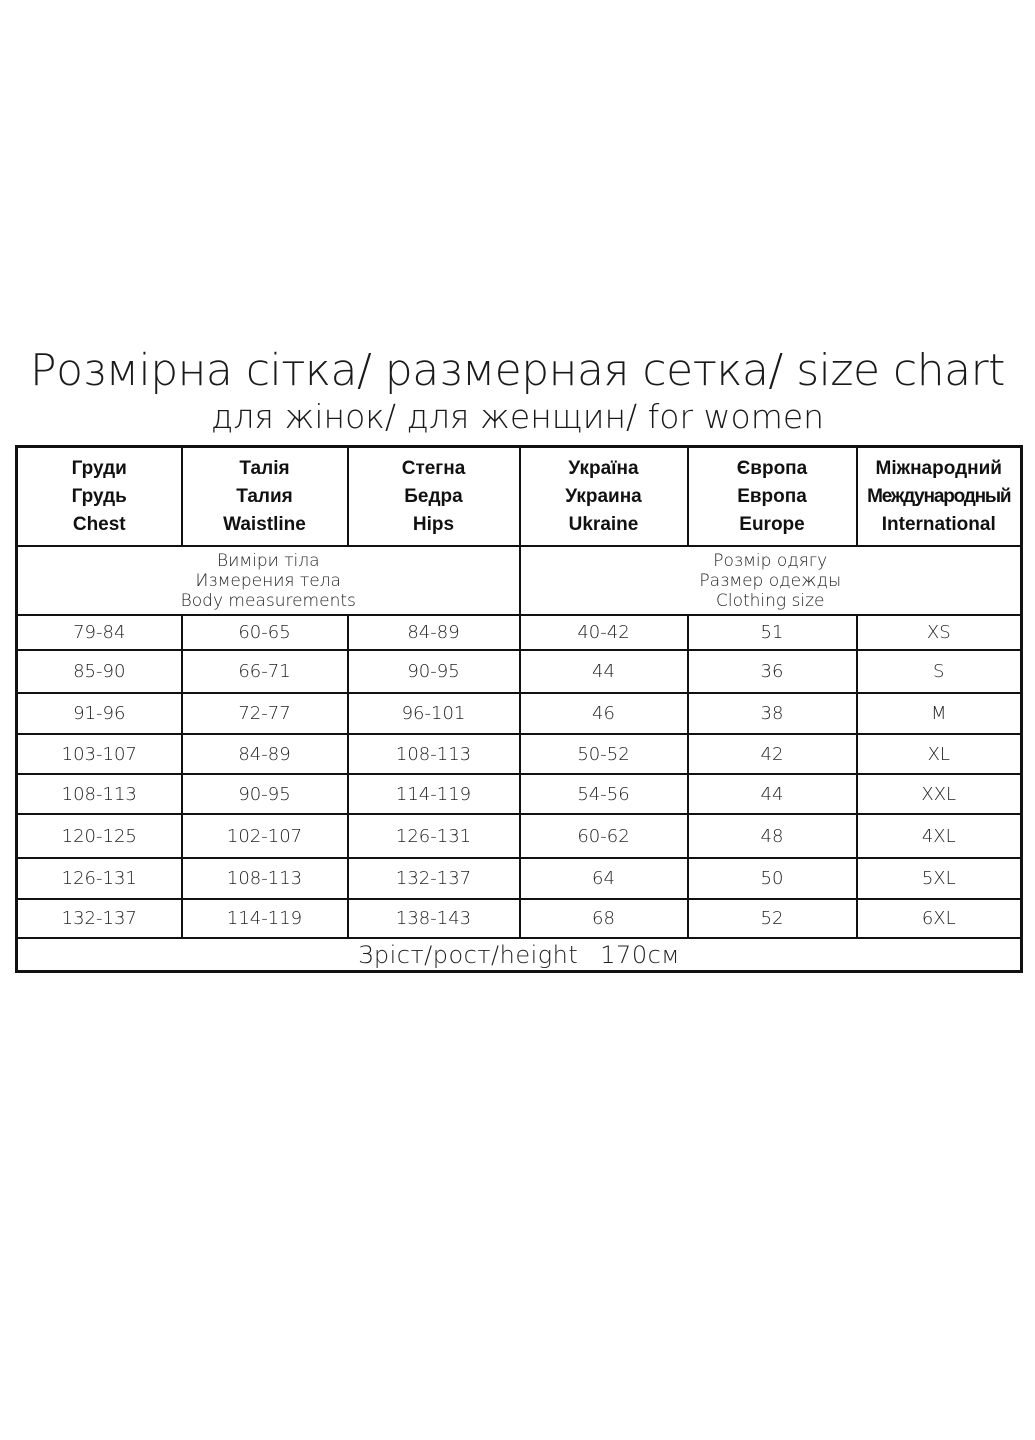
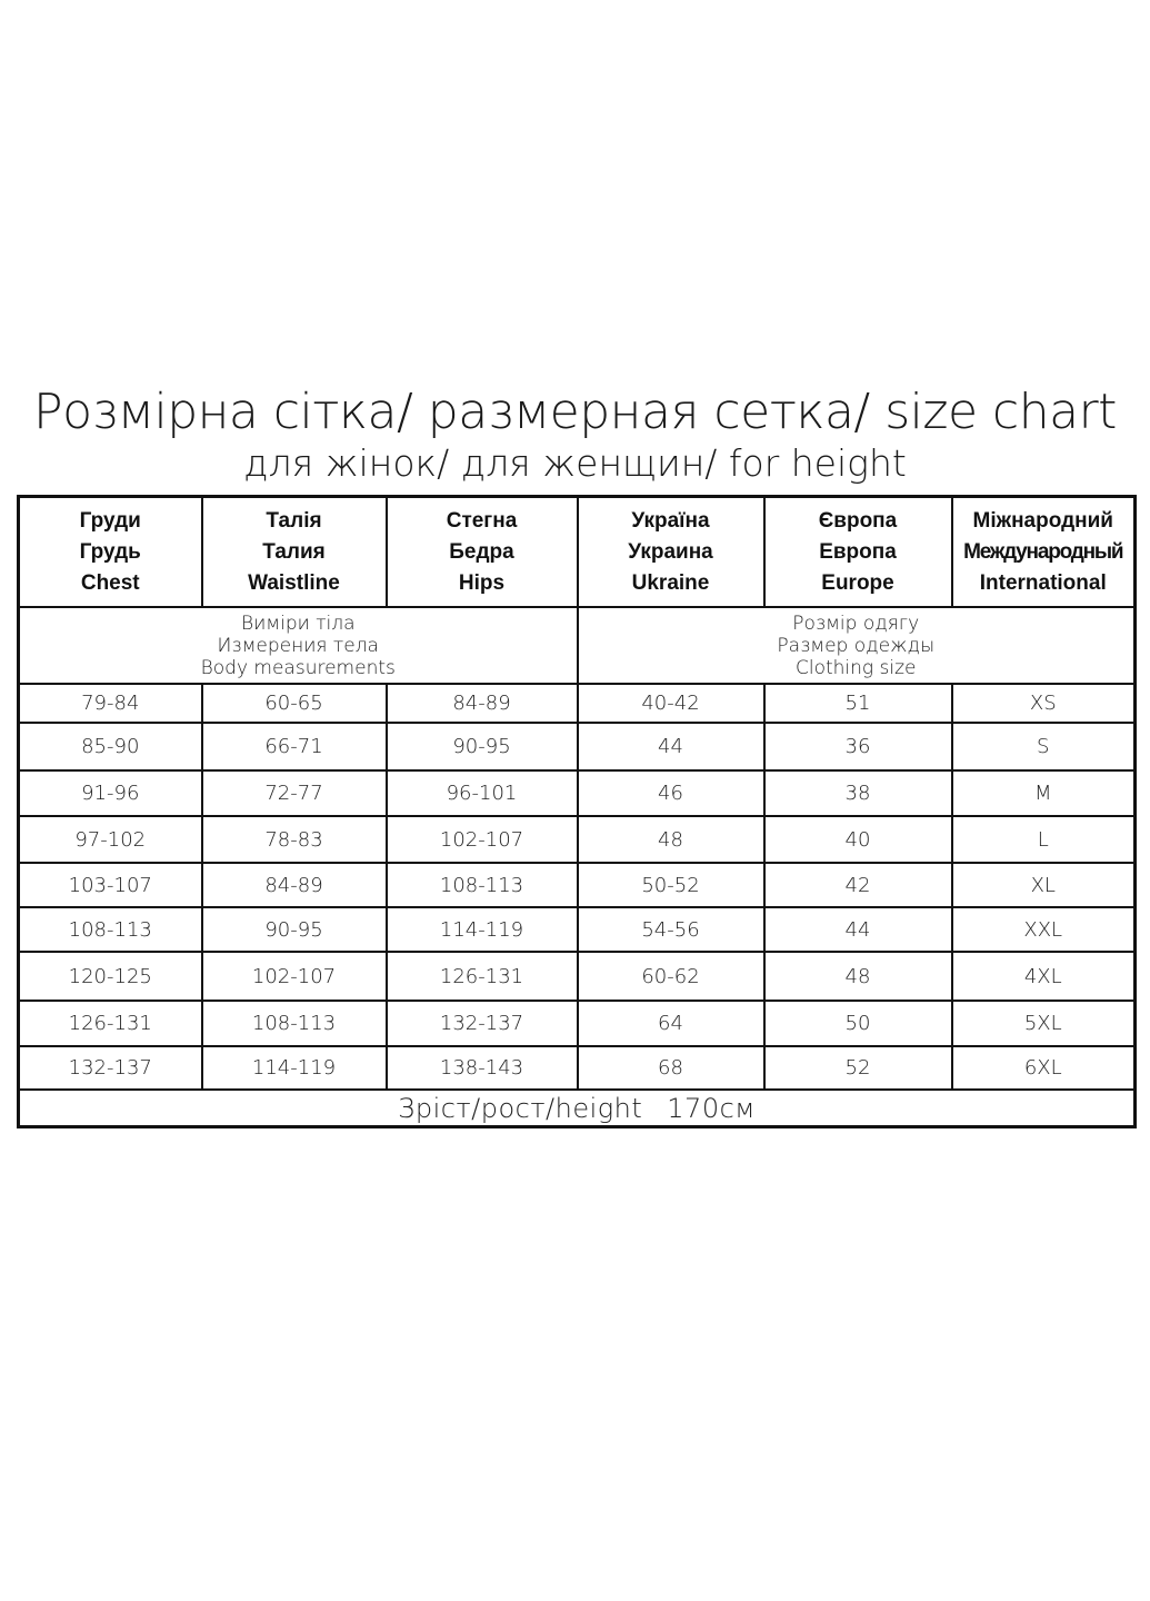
  Розмірна сітка/ размерная сетка/ size chart
- для жінок/ для женщин/ for women
+ для жінок/ для женщин/ for height
  Груди Грудь Chest	Талія Талия Waistline	Стегна Бедра Hips	Україна Украина Ukraine	Європа Европа Europe	Міжнародний Международный International
  Виміри тіла Измерения тела Body measurements	Розмір одягу Размер одежды Clothing size
  79-84	60-65	84-89	40-42	51	XS
  85-90	66-71	90-95	44	36	S
  91-96	72-77	96-101	46	38	M
+ 97-102	78-83	102-107	48	40	L
  103-107	84-89	108-113	50-52	42	XL
  108-113	90-95	114-119	54-56	44	XXL
  120-125	102-107	126-131	60-62	48	4XL
  126-131	108-113	132-137	64	50	5XL
  132-137	114-119	138-143	68	52	6XL
  Зріст/рост/height 170см
